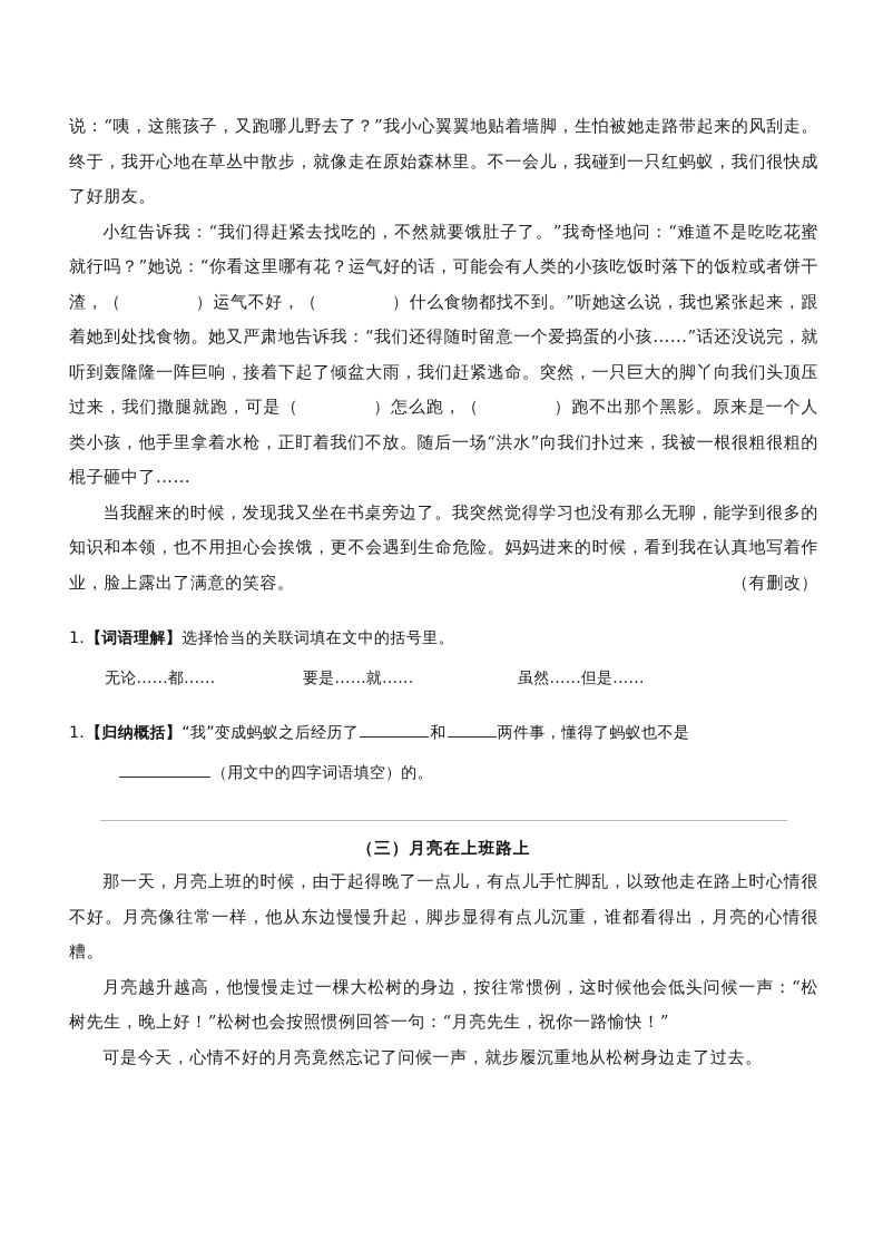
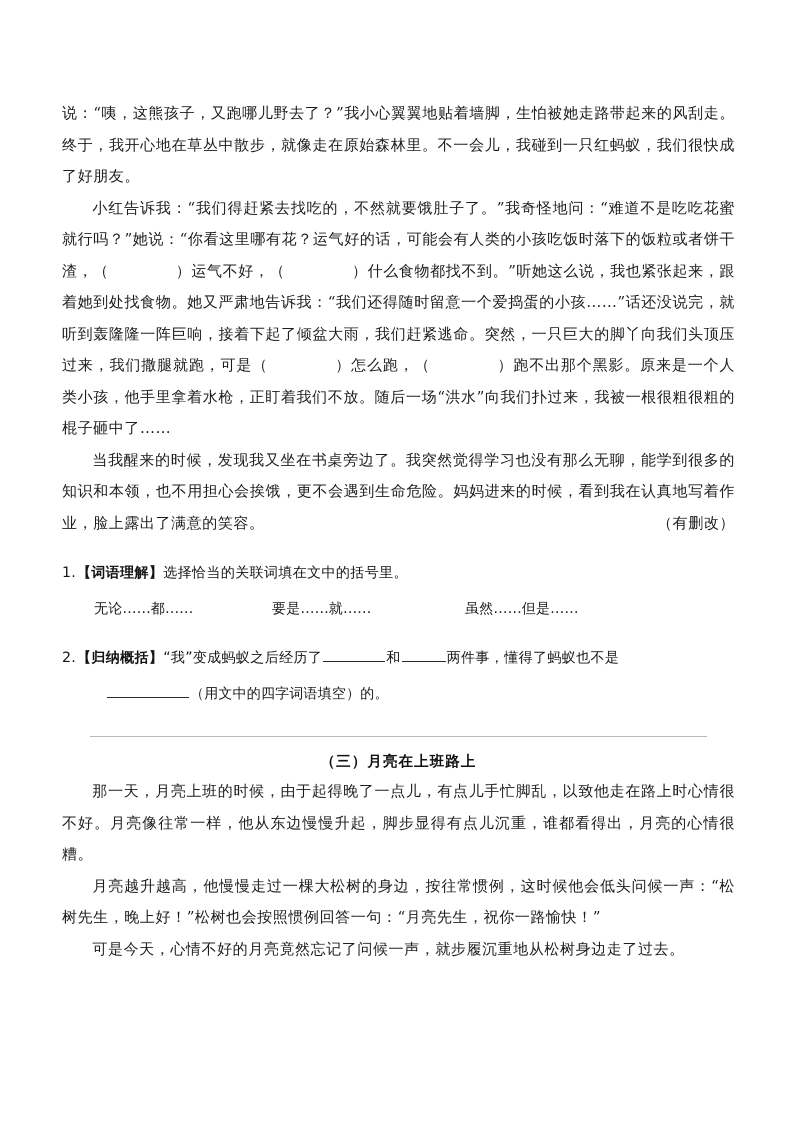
  说：“咦，这熊孩子，又跑哪儿野去了？”我小心翼翼地贴着墙脚，生怕被她走路带起来的风刮走。终于，我开心地在草丛中散步，就像走在原始森林里。不一会儿，我碰到一只红蚂蚁，我们很快成了好朋友。
  小红告诉我：“我们得赶紧去找吃的，不然就要饿肚子了。”我奇怪地问：“难道不是吃吃花蜜就行吗？”她说：“你看这里哪有花？运气好的话，可能会有人类的小孩吃饭时落下的饭粒或者饼干渣，（ ）运气不好，（ ）什么食物都找不到。”听她这么说，我也紧张起来，跟着她到处找食物。她又严肃地告诉我：“我们还得随时留意一个爱捣蛋的小孩……”话还没说完，就听到轰隆隆一阵巨响，接着下起了倾盆大雨，我们赶紧逃命。突然，一只巨大的脚丫向我们头顶压过来，我们撒腿就跑，可是（ ）怎么跑，（ ）跑不出那个黑影。原来是一个人类小孩，他手里拿着水枪，正盯着我们不放。随后一场“洪水”向我们扑过来，我被一根很粗很粗的棍子砸中了……
  当我醒来的时候，发现我又坐在书桌旁边了。我突然觉得学习也没有那么无聊，能学到很多的知识和本领，也不用担心会挨饿，更不会遇到生命危险。妈妈进来的时候，看到我在认真地写着作业，脸上露出了满意的笑容。
  （有删改）
  1.【词语理解】选择恰当的关联词填在文中的括号里。
  无论……都……
  要是……就……
  虽然……但是……
- 1.【归纳概括】“我”变成蚂蚁之后经历了 和 两件事，懂得了蚂蚁也不是
+ 2.【归纳概括】“我”变成蚂蚁之后经历了 和 两件事，懂得了蚂蚁也不是
  （用文中的四字词语填空）的。
  （三）月亮在上班路上
  那一天，月亮上班的时候，由于起得晚了一点儿，有点儿手忙脚乱，以致他走在路上时心情很不好。月亮像往常一样，他从东边慢慢升起，脚步显得有点儿沉重，谁都看得出，月亮的心情很糟。
  月亮越升越高，他慢慢走过一棵大松树的身边，按往常惯例，这时候他会低头问候一声：“松树先生，晚上好！”松树也会按照惯例回答一句：“月亮先生，祝你一路愉快！”
  可是今天，心情不好的月亮竟然忘记了问候一声，就步履沉重地从松树身边走了过去。
